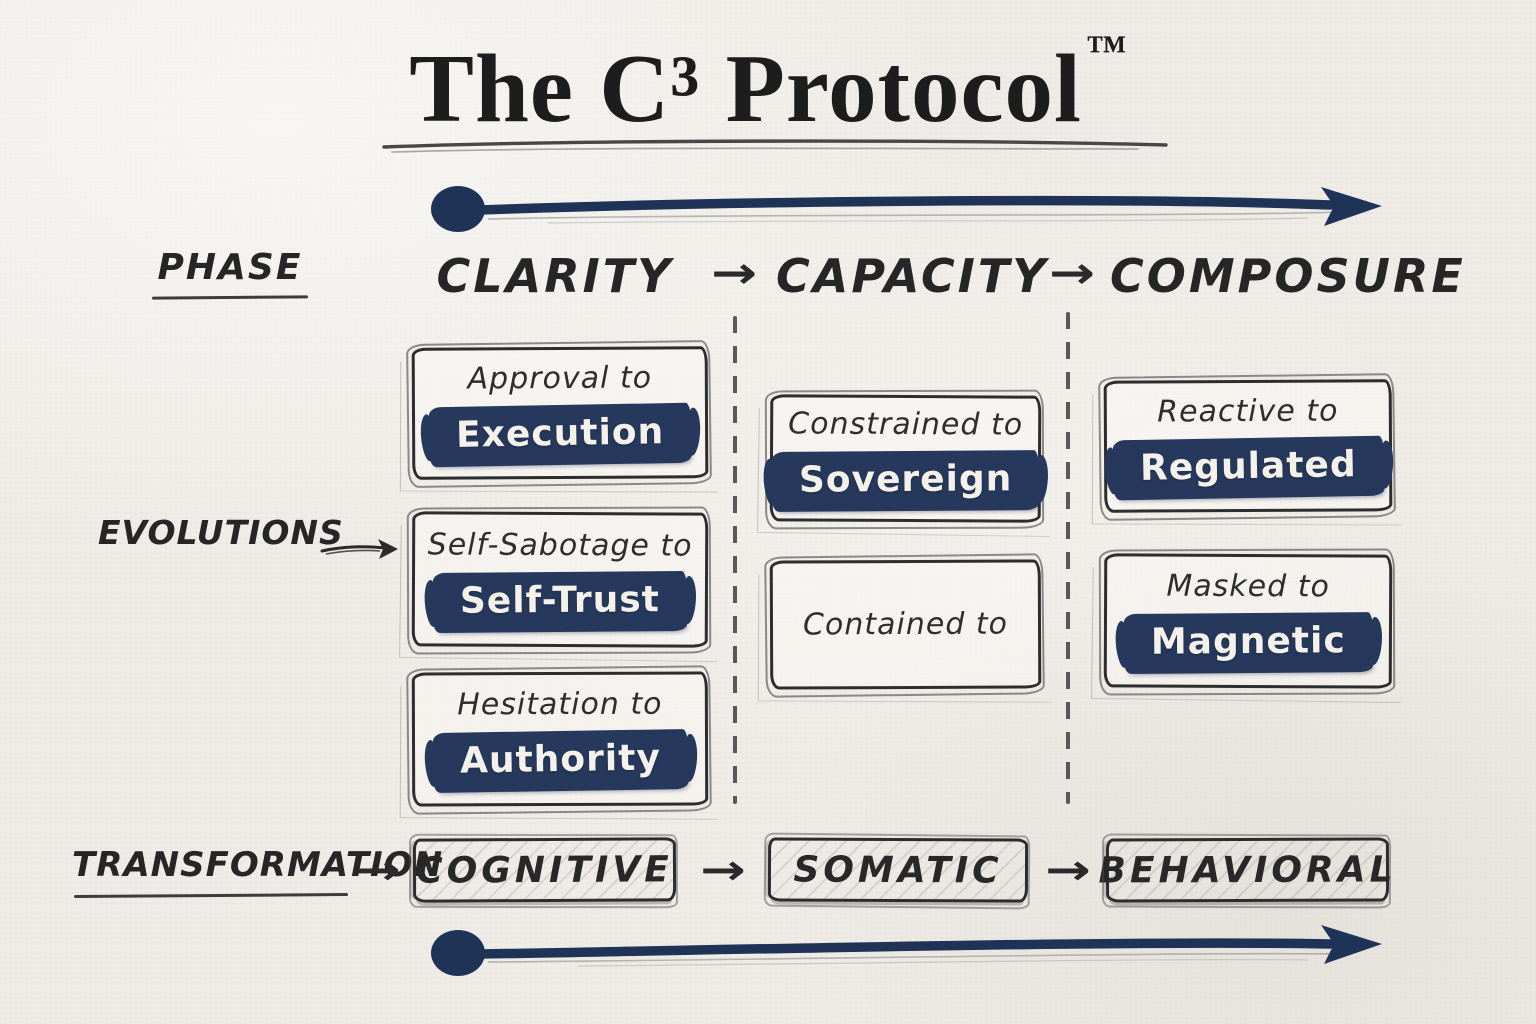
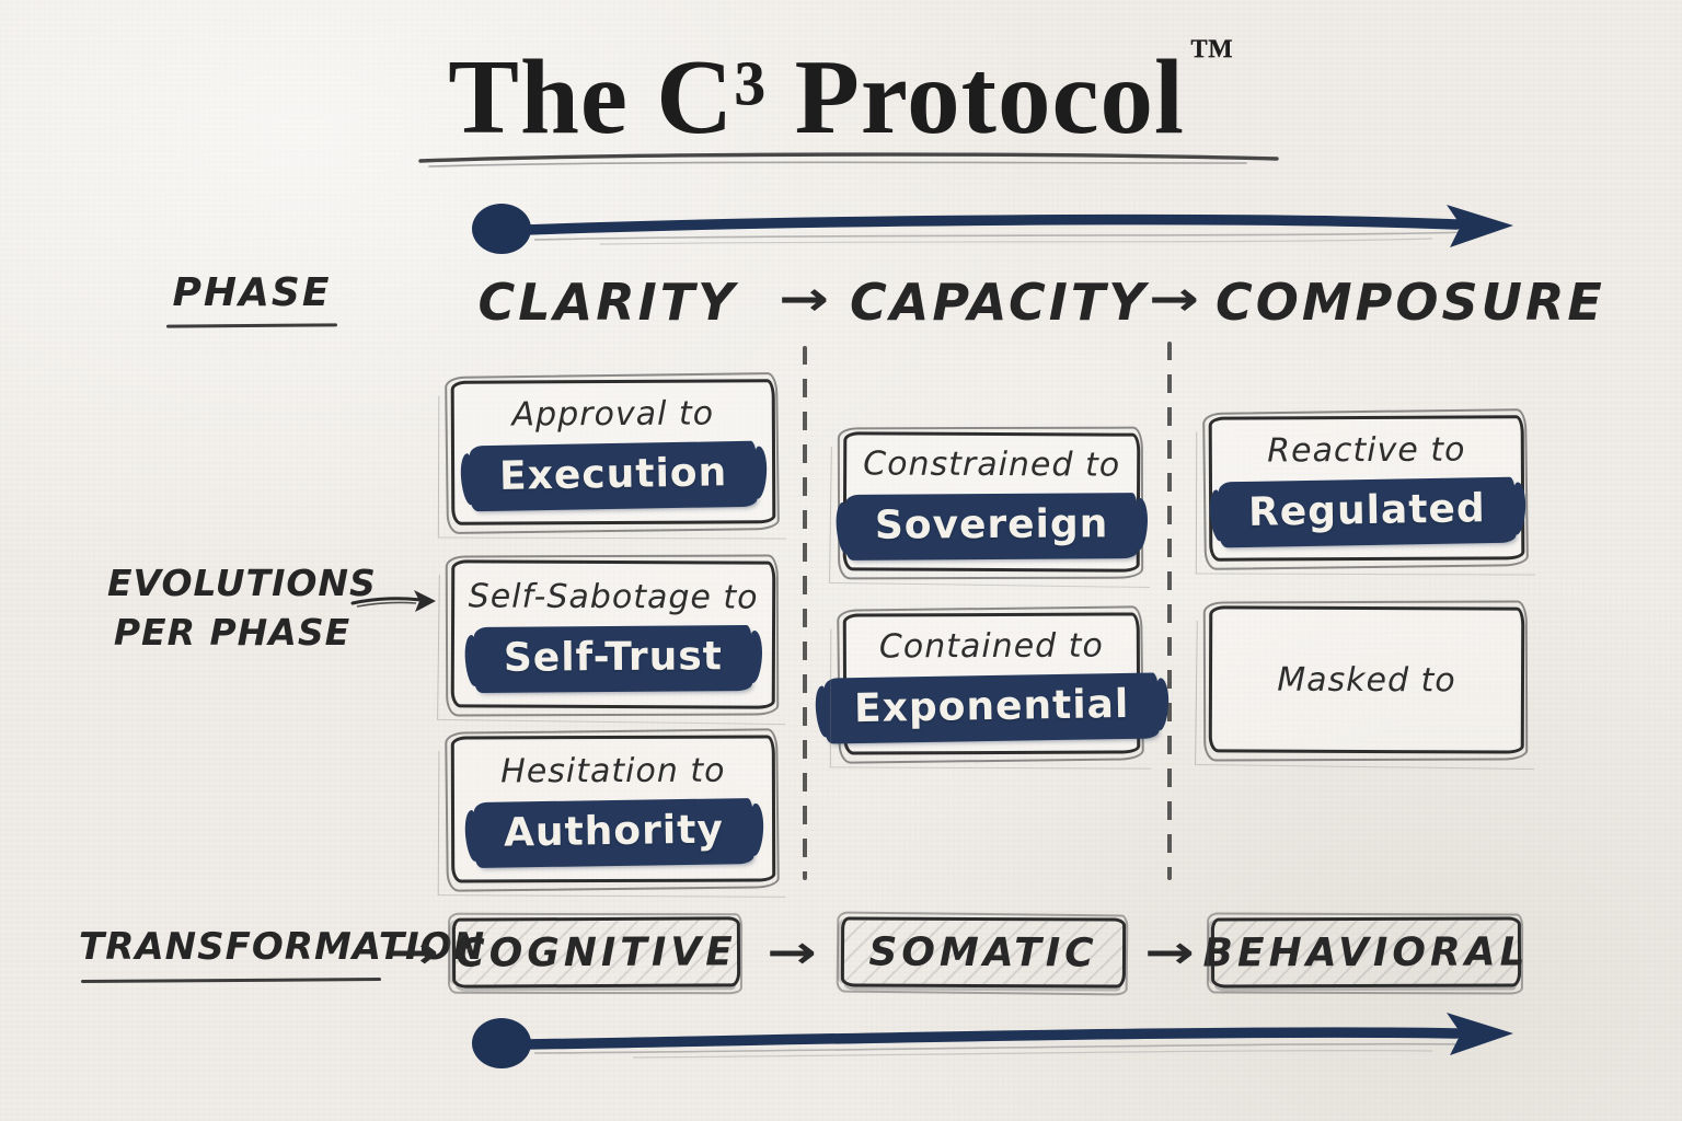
  The C³ Protocol™
  PHASE
  CLARITY
  →
  CAPACITY
  →
  COMPOSURE
  EVOLUTIONS
+ PER PHASE
  Approval to
  Execution
  Self-Sabotage to
  Self-Trust
  Hesitation to
  Authority
  Constrained to
  Sovereign
  Contained to
+ Exponential
  Reactive to
  Regulated
  Masked to
- Magnetic
  TRANSFORMA
  →
  COGNITIVE
  →
  SOMATIC
  →
  BEHAVIORAL
